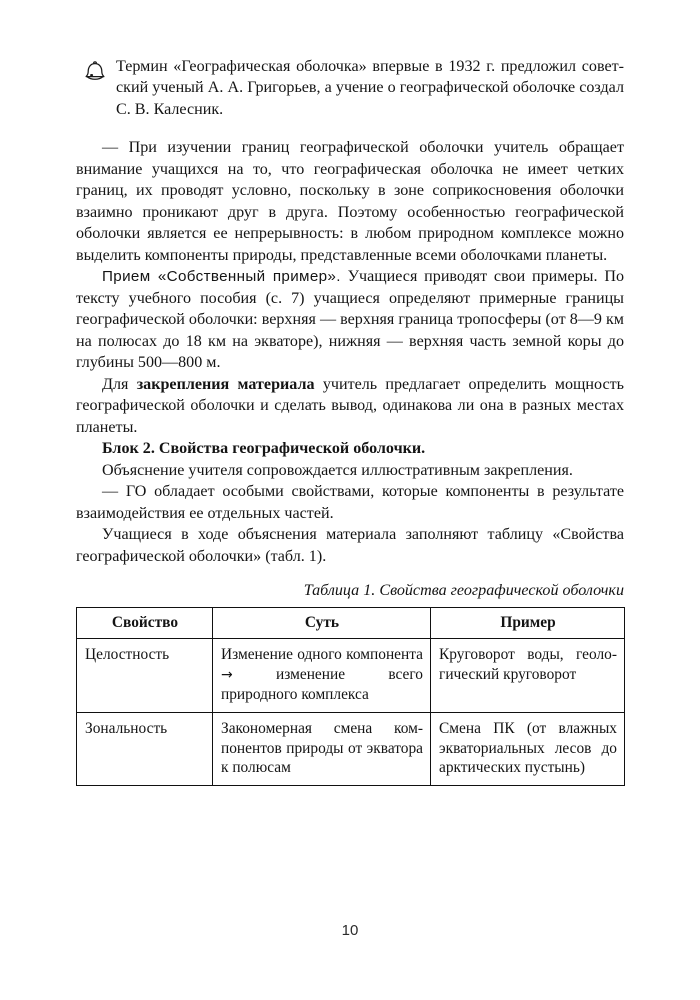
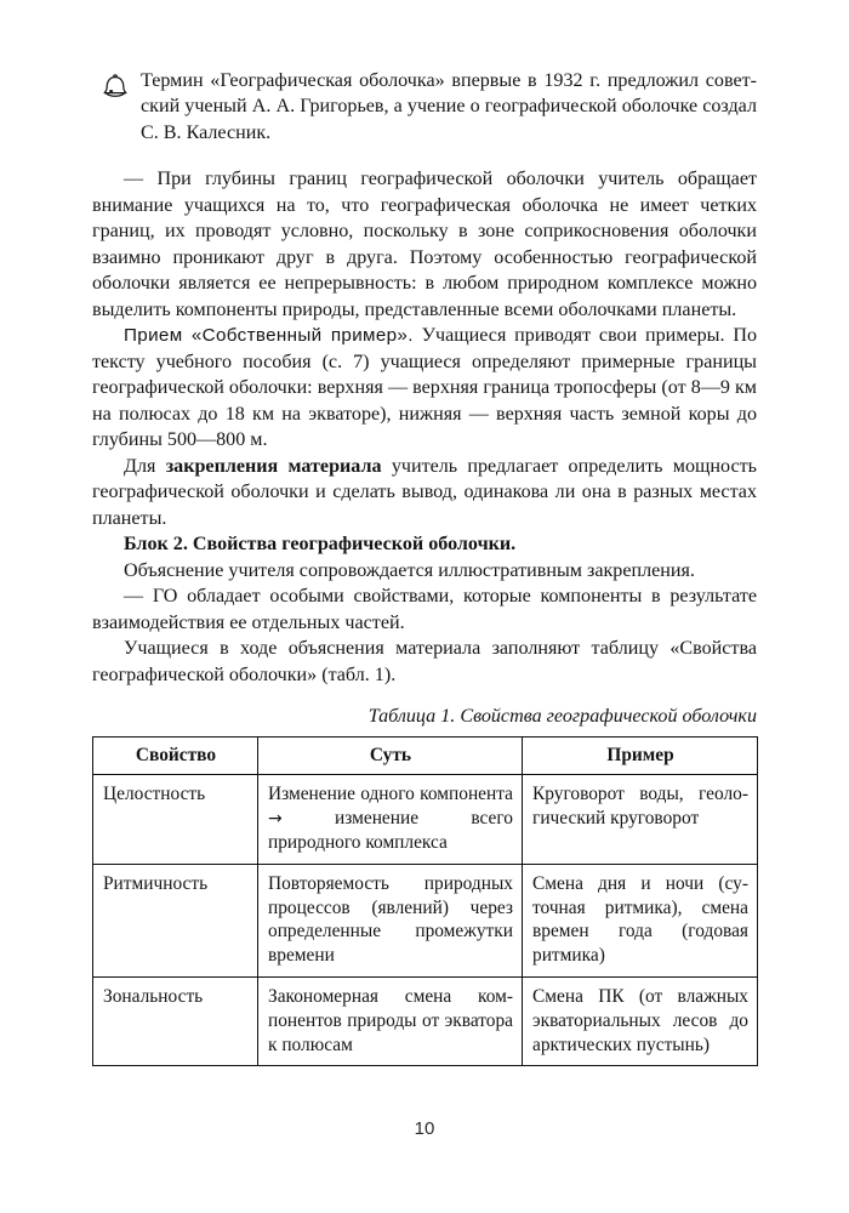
  Термин «Географическая оболочка» впервые в 1932 г. предложил совет­ский ученый А. А. Григорьев, а учение о географической оболочке создал С. В. Калесник.
- — При изучении границ географической оболочки учитель обращает внимание учащихся на то, что географическая оболочка не имеет чет­ких границ, их проводят условно, поскольку в зоне соприкосновения оболочки взаимно проникают друг в друга. Поэтому особенностью гео­графической оболочки является ее непрерывность: в любом природном комплексе можно выделить компоненты природы, представленные все­ми оболочками планеты.
+ — При глубины границ географической оболочки учитель обращает внимание учащихся на то, что географическая оболочка не имеет чет­ких границ, их проводят условно, поскольку в зоне соприкосновения оболочки взаимно проникают друг в друга. Поэтому особенностью гео­графической оболочки является ее непрерывность: в любом природном комплексе можно выделить компоненты природы, представленные все­ми оболочками планеты.
  Прием «Собственный пример». Учащиеся приводят свои приме­ры. По тексту учебного пособия (с. 7) учащиеся определяют примерные границы географической оболочки: верхняя — верхняя граница тропо­сферы (от 8—9 км на полюсах до 18 км на экваторе), нижняя — верхняя часть земной коры до глубины 500—800 м.
  Для закрепления материала учитель предлагает определить мощ­ность географической оболочки и сделать вывод, одинакова ли она в разных местах планеты.
  Блок 2. Свойства географической оболочки.
  Объяснение учителя сопровождается иллюстративным закрепления.
  — ГО обладает особыми свойствами, которые компоненты в ре­зультате взаимодействия ее отдельных частей.
  Учащиеся в ходе объяснения материала заполняют таблицу «Свой­ства географической оболочки» (табл. 1).
  Таблица 1. Свойства географической оболочки
  Свойство	Суть	Пример
  Целостность	Изменение одного компо­нента → изменение всего природного комплекса	Круговорот воды, геоло­гический круговорот
+ Ритмичность	Повторяемость природ­ных процессов (явлений) через определенные про­межутки времени	Смена дня и ночи (су­точная ритмика), смена времен года (годовая ритмика)
  Зональность	Закономерная смена ком­понентов природы от эква­тора к полюсам	Смена ПК (от влажных экваториальных лесов до арктических пустынь)
  10
